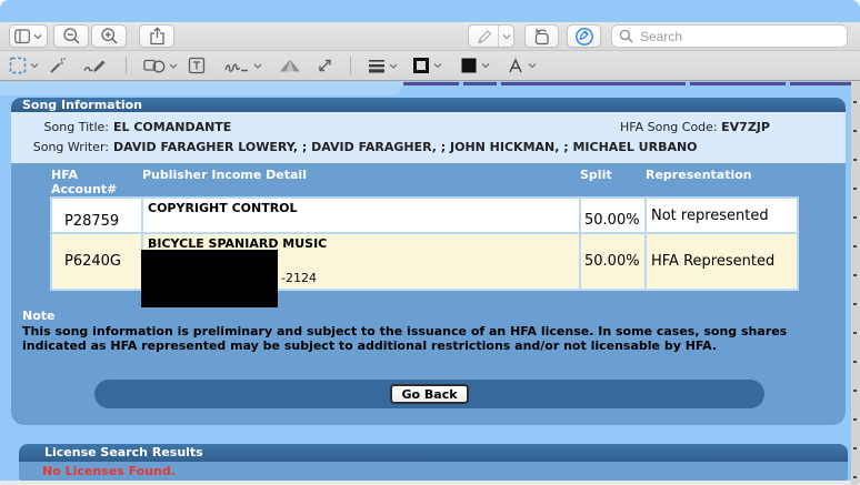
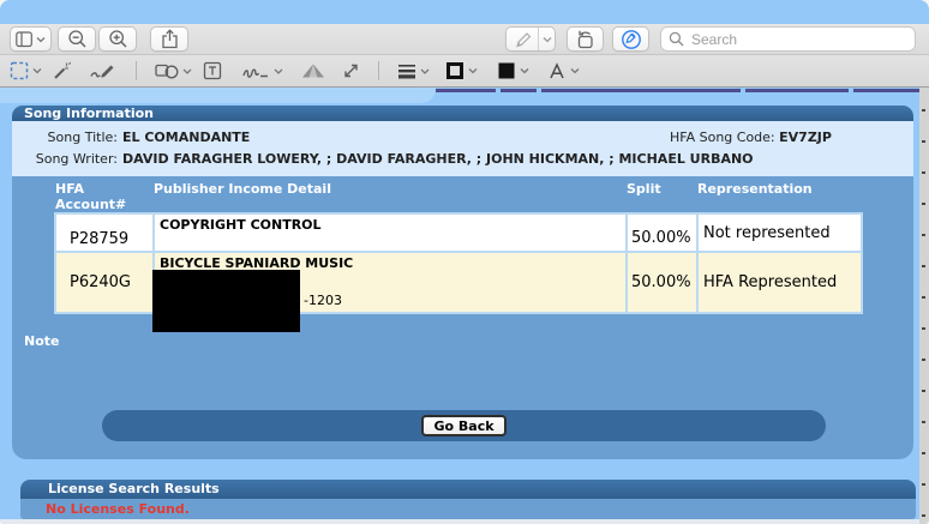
  Search
  Song Information
  Song Title:
  EL COMANDANTE
  HFA Song Code:
  EV7ZJP
  Song Writer:
  DAVID FARAGHER LOWERY, ; DAVID FARAGHER, ; JOHN HICKMAN, ; MICHAEL URBANO
  HFA Account#	Publisher Income Detail	Split	Representation
  P28759	COPYRIGHT CONTROL	50.00%	Not represented
- P6240G	BICYCLE SPANIARD MUSIC -2124	50.00%	HFA Represented
+ P6240G	BICYCLE SPANIARD MUSIC -1203	50.00%	HFA Represented
  Note
- This song information is preliminary and subject to the issuance of an HFA license. In some cases, song shares indicated as HFA represented may be subject to additional restrictions and/or not licensable by HFA.
  Go Back
  License Search Results
  No Licenses Found.
